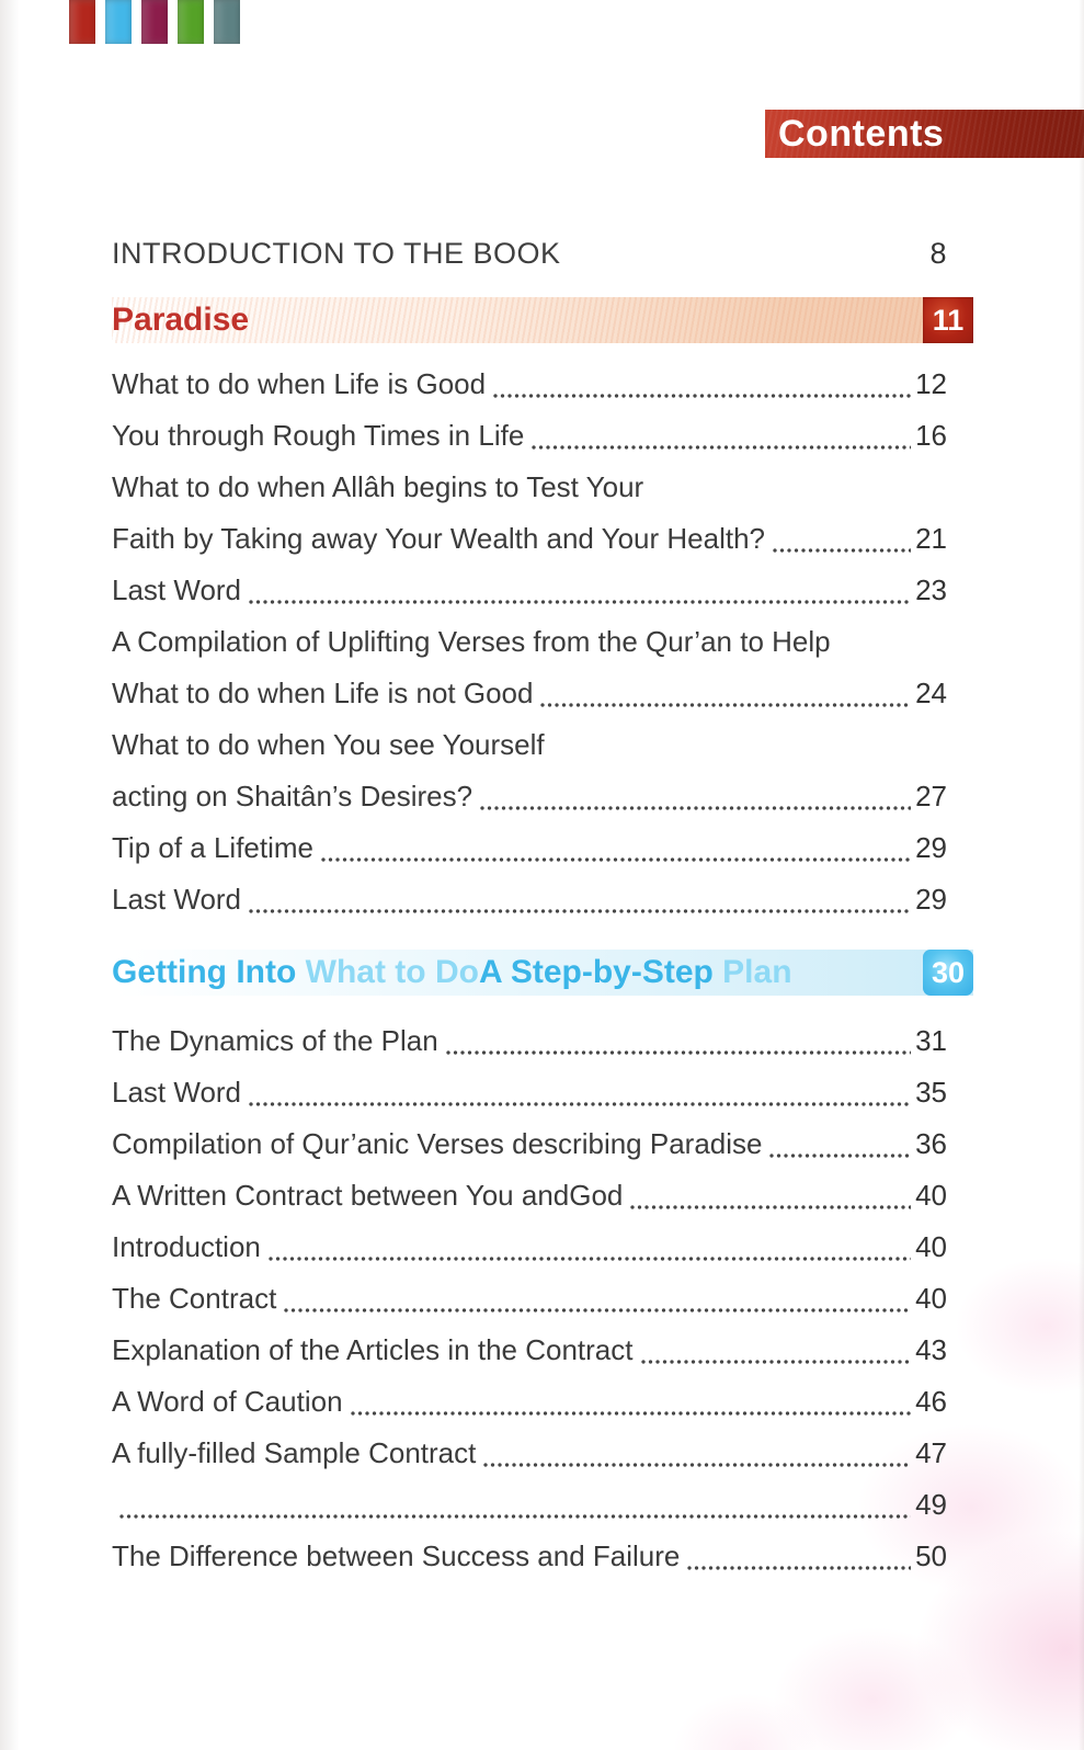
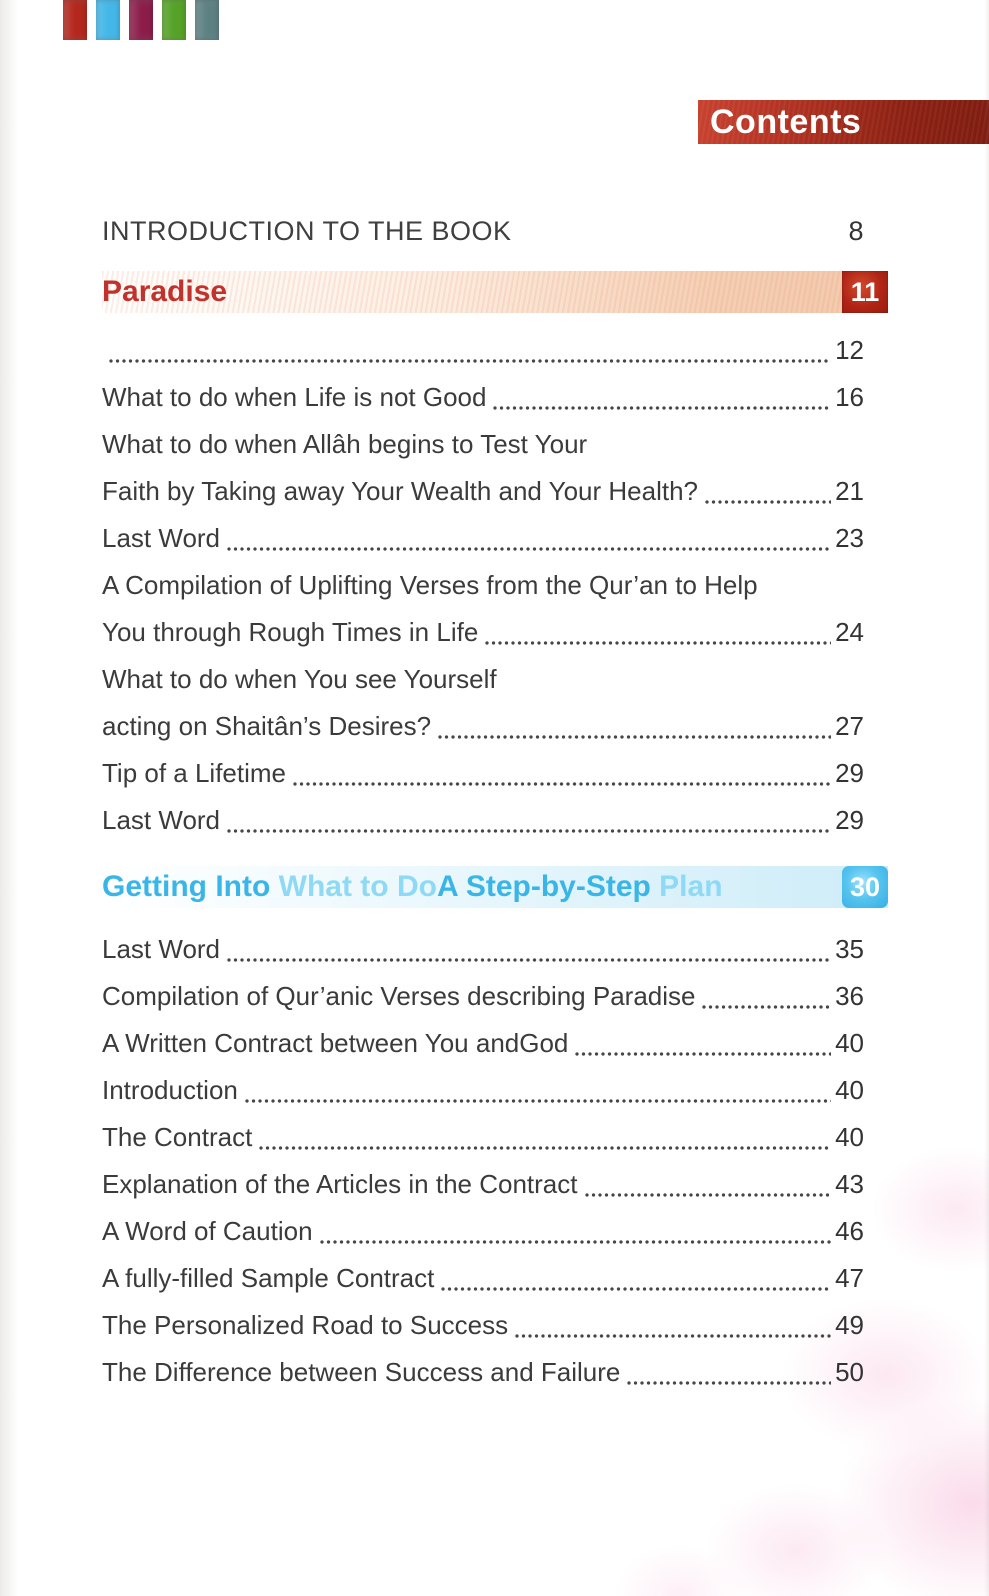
  Contents
  INTRODUCTION TO THE BOOK
  8
  Paradise
  11
- What to do when Life is Good
  12
- You through Rough Times in Life
+ What to do when Life is not Good
  16
  What to do when Allâh begins to Test Your
  Faith by Taking away Your Wealth and Your Health?
  21
  Last Word
  23
  A Compilation of Uplifting Verses from the Qur’an to Help
- What to do when Life is not Good
+ You through Rough Times in Life
  24
  What to do when You see Yourself
  acting on Shaitân’s Desires?
  27
  Tip of a Lifetime
  29
  Last Word
  29
  Getting Into What to DoA Step-by-Step Plan
  30
- The Dynamics of the Plan
- 31
  Last Word
  35
  Compilation of Qur’anic Verses describing Paradise
  36
  A Written Contract between You andGod
  40
  Introduction
  40
  The Contract
  40
  Explanation of the Articles in the Contract
  43
  A Word of Caution
  46
  A fully-filled Sample Contract
  47
+ The Personalized Road to Success
  49
  The Difference between Success and Failure
  50
